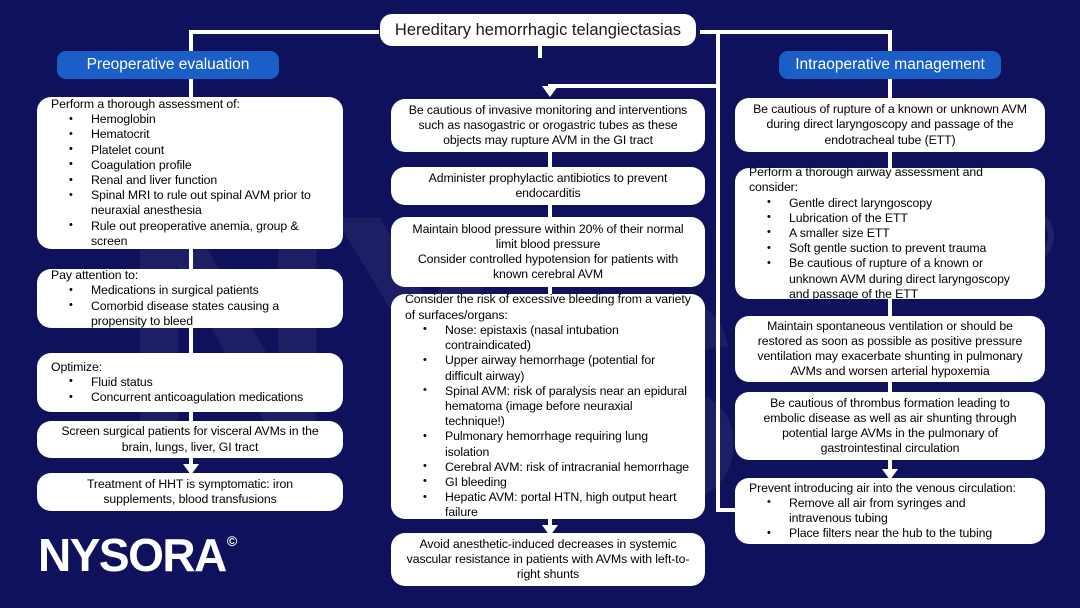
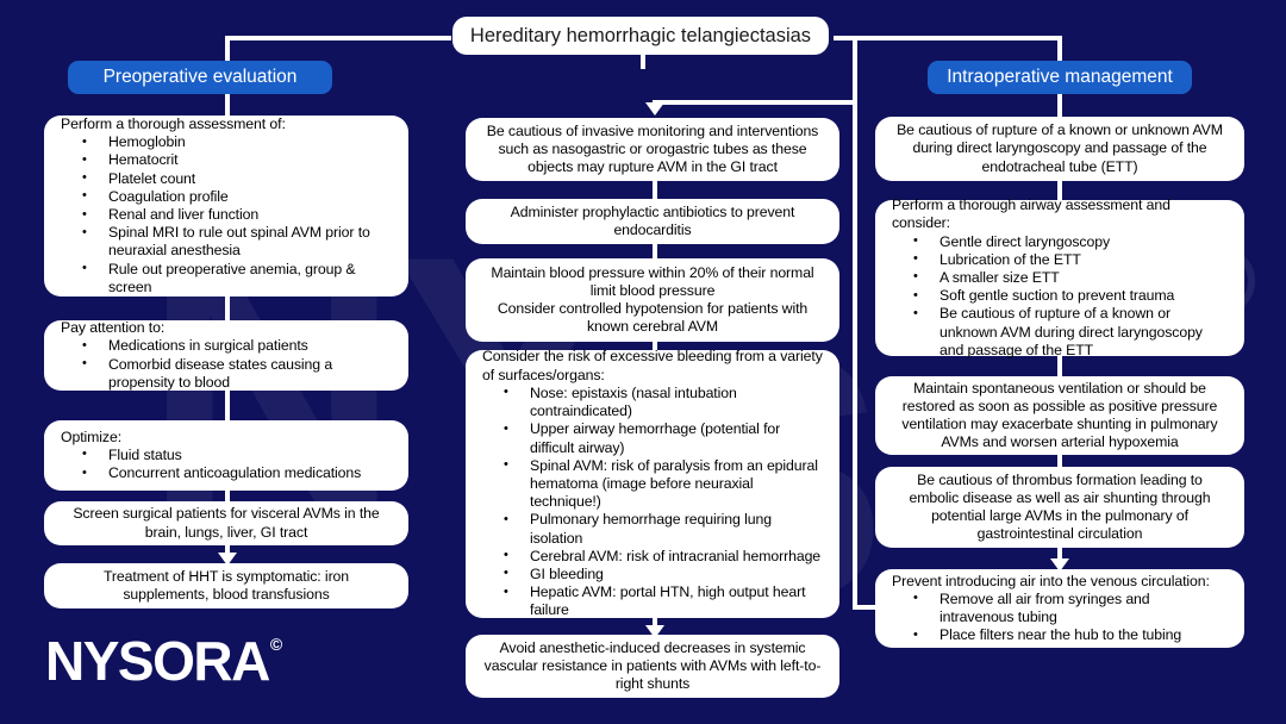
  Hereditary hemorrhagic telangiectasias
  Preoperative evaluation
  Intraoperative management
  Perform a thorough assessment of:
  Hemoglobin
  Hematocrit
  Platelet count
  Coagulation profile
  Renal and liver function
  Spinal MRI to rule out spinal AVM prior to neuraxial anesthesia
  Rule out preoperative anemia, group & screen
  Pay attention to:
  Medications in surgical patients
- Comorbid disease states causing a propensity to bleed
+ Comorbid disease states causing a propensity to blood
  Optimize:
  Fluid status
  Concurrent anticoagulation medications
  Screen surgical patients for visceral AVMs in the brain, lungs, liver, GI tract
  Treatment of HHT is symptomatic: iron supplements, blood transfusions
  Be cautious of invasive monitoring and interventions such as nasogastric or orogastric tubes as these objects may rupture AVM in the GI tract
  Administer prophylactic antibiotics to prevent endocarditis
  Maintain blood pressure within 20% of their normal limit blood pressure
  Consider controlled hypotension for patients with known cerebral AVM
  Consider the risk of excessive bleeding from a variety of surfaces/organs:
  Nose: epistaxis (nasal intubation contraindicated)
  Upper airway hemorrhage (potential for difficult airway)
- Spinal AVM: risk of paralysis near an epidural hematoma (image before neuraxial technique!)
+ Spinal AVM: risk of paralysis from an epidural hematoma (image before neuraxial technique!)
  Pulmonary hemorrhage requiring lung isolation
  Cerebral AVM: risk of intracranial hemorrhage
  GI bleeding
  Hepatic AVM: portal HTN, high output heart failure
  Avoid anesthetic-induced decreases in systemic vascular resistance in patients with AVMs with left-to-right shunts
  Be cautious of rupture of a known or unknown AVM during direct laryngoscopy and passage of the endotracheal tube (ETT)
  Perform a thorough airway assessment and consider:
  Gentle direct laryngoscopy
  Lubrication of the ETT
  A smaller size ETT
  Soft gentle suction to prevent trauma
  Be cautious of rupture of a known or unknown AVM during direct laryngoscopy and passage of the ETT
  Maintain spontaneous ventilation or should be restored as soon as possible as positive pressure ventilation may exacerbate shunting in pulmonary AVMs and worsen arterial hypoxemia
  Be cautious of thrombus formation leading to embolic disease as well as air shunting through potential large AVMs in the pulmonary of gastrointestinal circulation
  Prevent introducing air into the venous circulation:
  Remove all air from syringes and intravenous tubing
  Place filters near the hub to the tubing
  NYSORA
  ©
